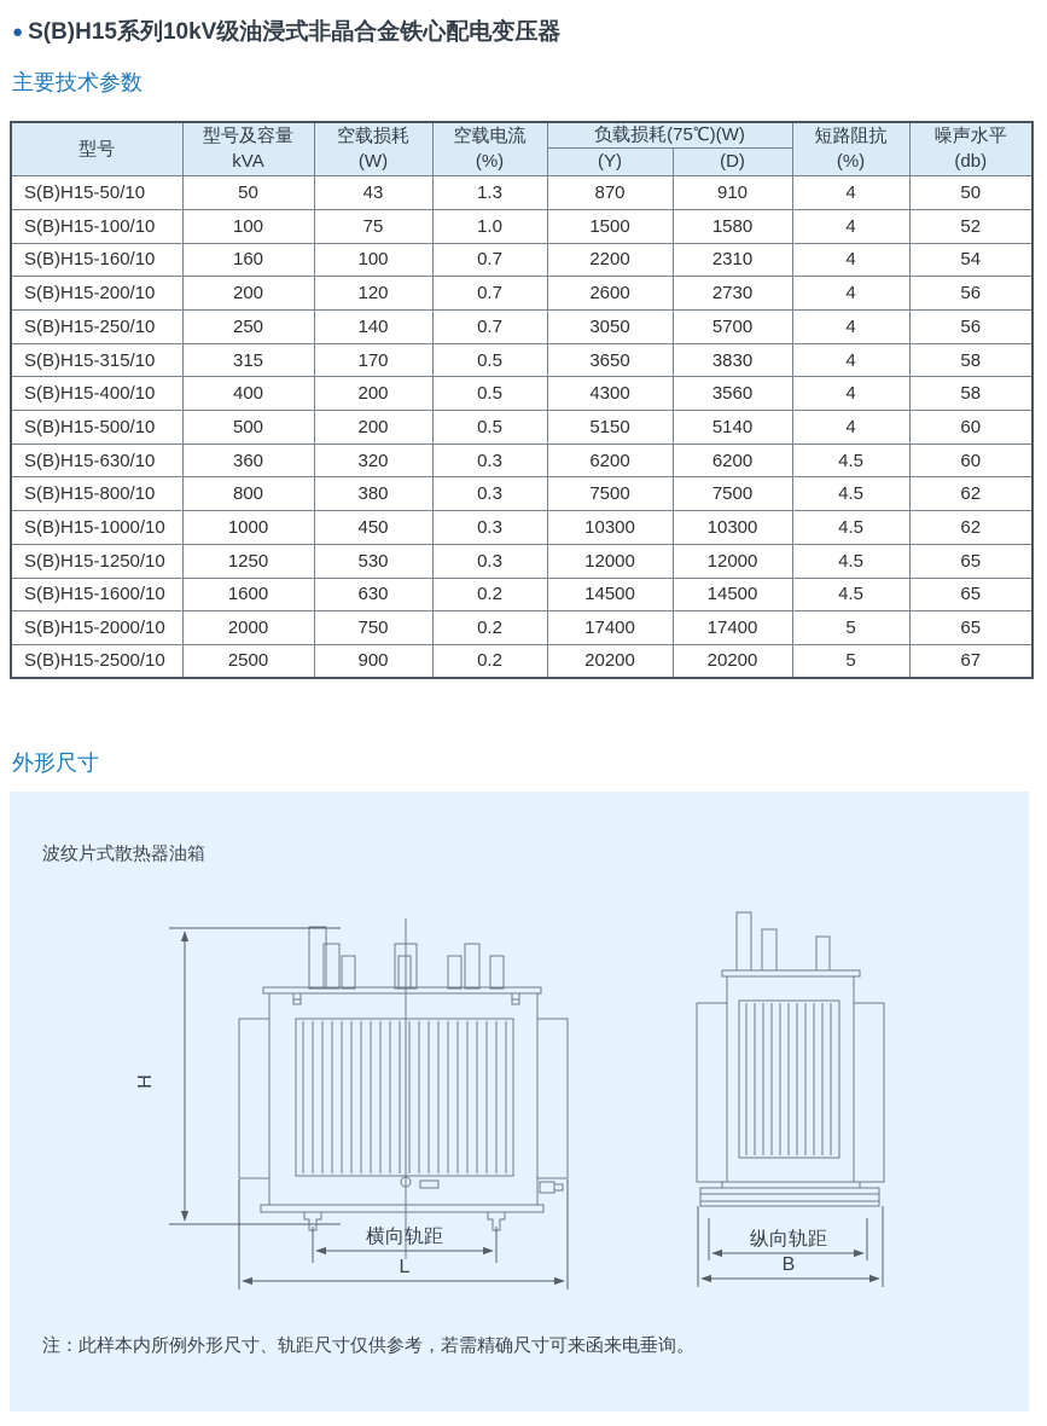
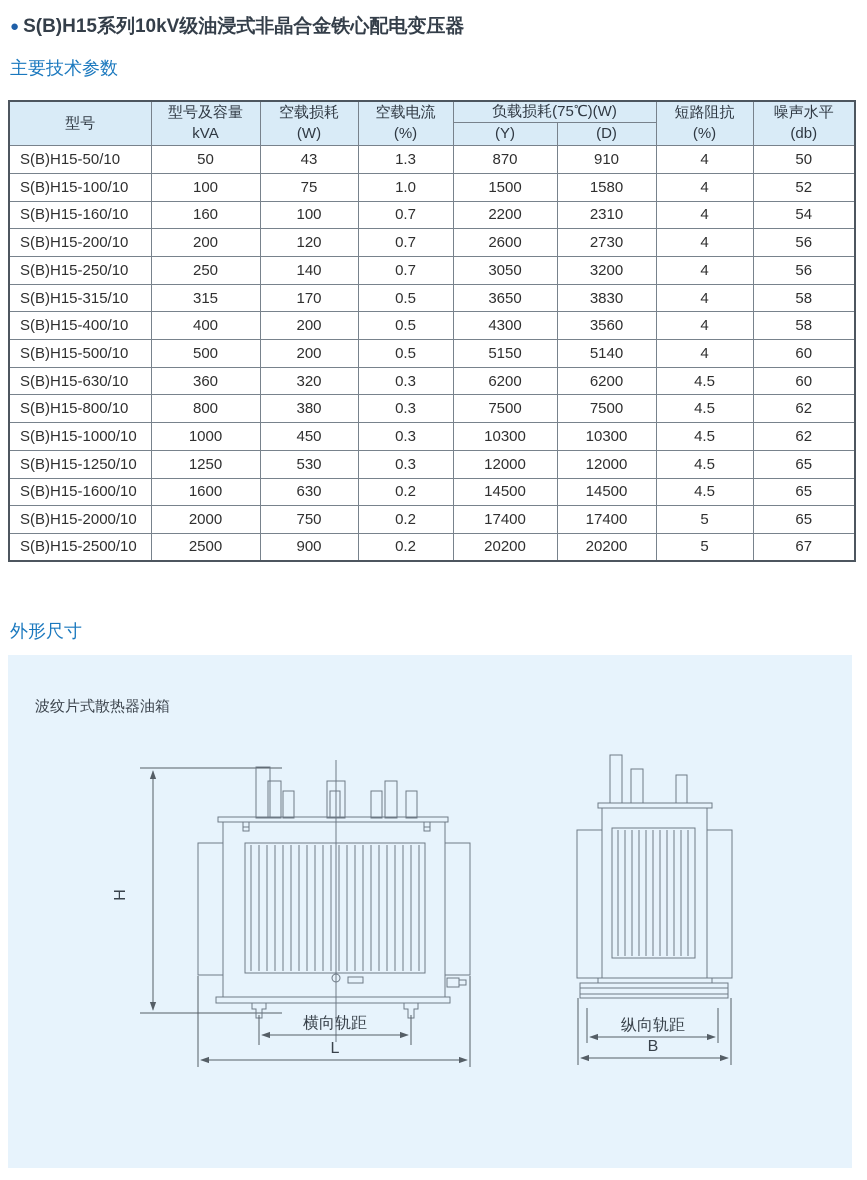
  ●
  S(B)H15系列10kV级油浸式非晶合金铁心配电变压器
  主要技术参数
  型号	型号及容量 kVA	空载损耗 (W)	空载电流 (%)	负载损耗(75℃)(W)	短路阻抗 (%)	噪声水平 (db)
  (Y)	(D)
  S(B)H15-50/10	50	43	1.3	870	910	4	50
  S(B)H15-100/10	100	75	1.0	1500	1580	4	52
  S(B)H15-160/10	160	100	0.7	2200	2310	4	54
  S(B)H15-200/10	200	120	0.7	2600	2730	4	56
- S(B)H15-250/10	250	140	0.7	3050	5700	4	56
+ S(B)H15-250/10	250	140	0.7	3050	3200	4	56
  S(B)H15-315/10	315	170	0.5	3650	3830	4	58
  S(B)H15-400/10	400	200	0.5	4300	3560	4	58
  S(B)H15-500/10	500	200	0.5	5150	5140	4	60
  S(B)H15-630/10	360	320	0.3	6200	6200	4.5	60
  S(B)H15-800/10	800	380	0.3	7500	7500	4.5	62
  S(B)H15-1000/10	1000	450	0.3	10300	10300	4.5	62
  S(B)H15-1250/10	1250	530	0.3	12000	12000	4.5	65
  S(B)H15-1600/10	1600	630	0.2	14500	14500	4.5	65
  S(B)H15-2000/10	2000	750	0.2	17400	17400	5	65
  S(B)H15-2500/10	2500	900	0.2	20200	20200	5	67
  外形尺寸
  波纹片式散热器油箱
  横向轨距
  L
  纵向轨距
  B
- 注：此样本内所例外形尺寸、轨距尺寸仅供参考，若需精确尺寸可来函来电垂询。
